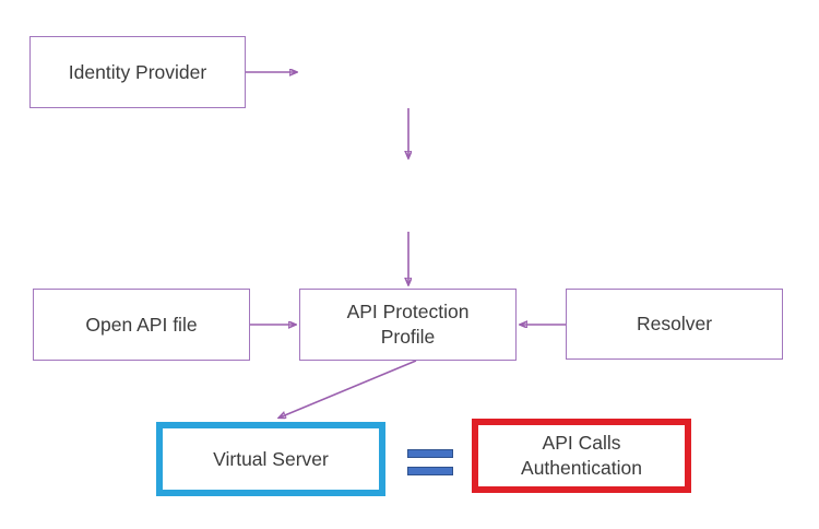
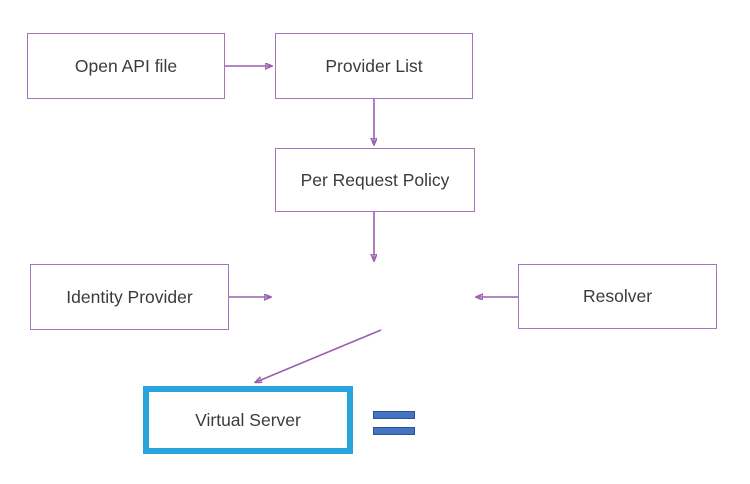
- Identity Provider
+ Open API file
+ Provider List
+ Per Request Policy
- Open API file
+ Identity Provider
- API Protection Profile
  Resolver
  Virtual Server
- API Calls Authentication
